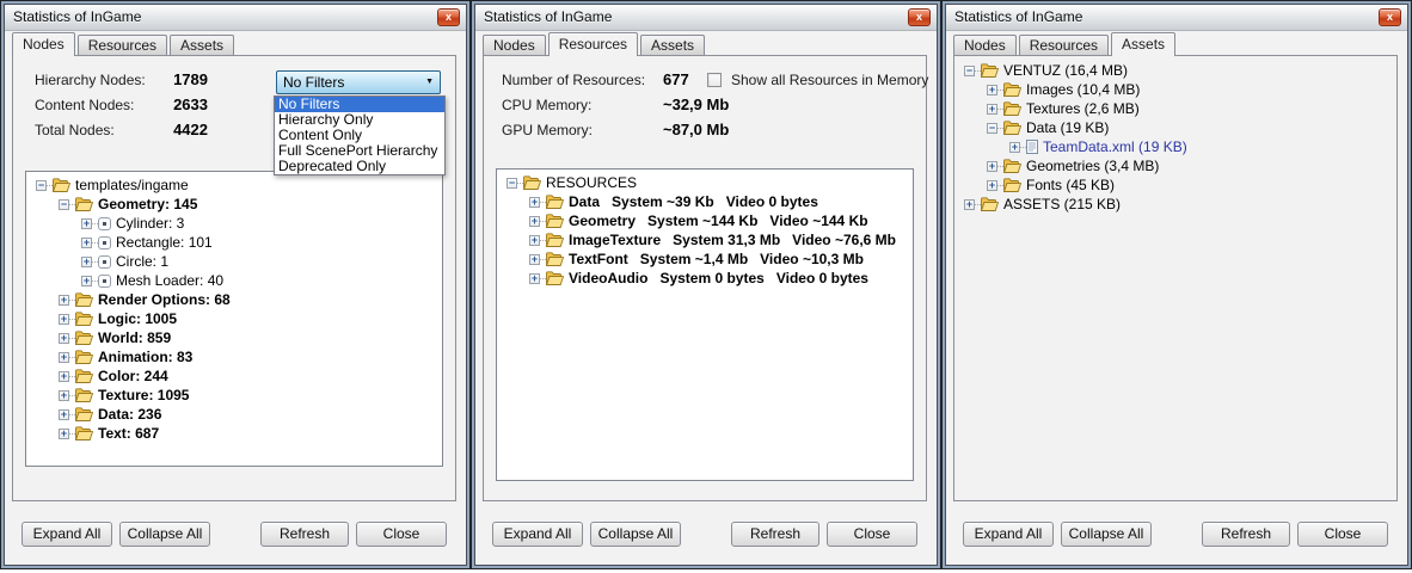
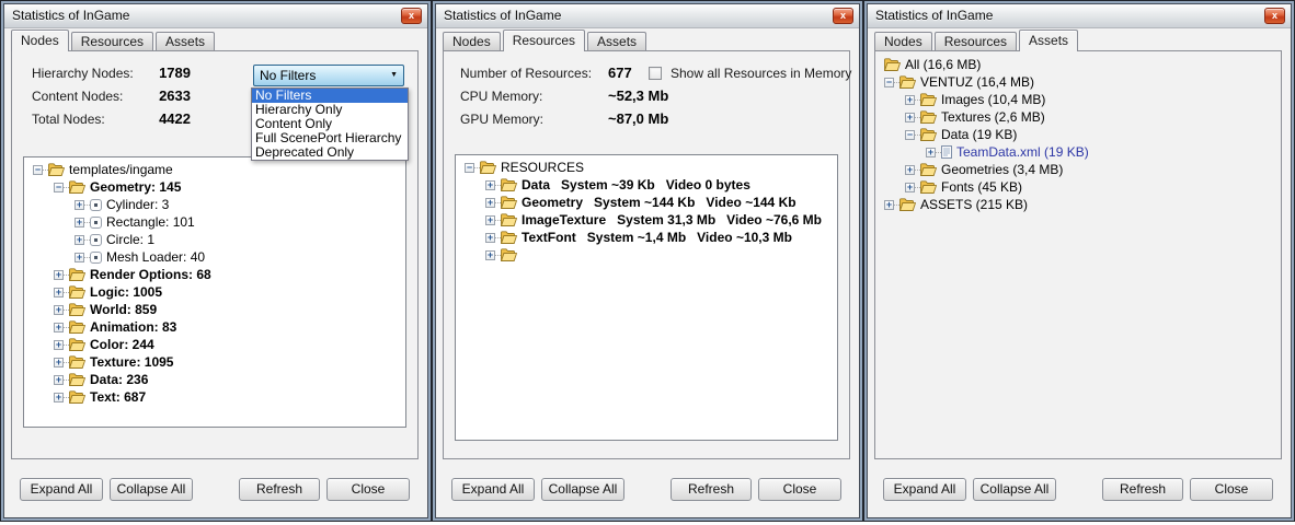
  Statistics of InGame
  x
  Nodes
  Resources
  Assets
  Hierarchy Nodes:
  Content Nodes:
  Total Nodes:
  1789
  2633
  4422
  No Filters
  No Filters
  Hierarchy Only
  Content Only
  Full ScenePort Hierarchy
  Deprecated Only
  −
  templates/ingame
  −
  Geometry: 145
  +
  Cylinder: 3
  +
  Rectangle: 101
  +
  Circle: 1
  +
  Mesh Loader: 40
  +
  Render Options: 68
  +
  Logic: 1005
  +
  World: 859
  +
  Animation: 83
  +
  Color: 244
  +
  Texture: 1095
  +
  Data: 236
  +
  Text: 687
  Expand All
  Collapse All
  Refresh
  Close
  Statistics of InGame
  x
  Nodes
  Resources
  Assets
  Number of Resources:
  CPU Memory:
  GPU Memory:
  677
- ~32,9 Mb
+ ~52,3 Mb
  ~87,0 Mb
  Show all Resources in Memory
  −
  RESOURCES
  +
  Data System ~39 Kb Video 0 bytes
  +
  Geometry System ~144 Kb Video ~144 Kb
  +
  ImageTexture System 31,3 Mb Video ~76,6 Mb
  +
  TextFont System ~1,4 Mb Video ~10,3 Mb
  +
- VideoAudio System 0 bytes Video 0 bytes
  Expand All
  Collapse All
  Refresh
  Close
  Statistics of InGame
  x
  Nodes
  Resources
  Assets
+ All (16,6 MB)
  −
  VENTUZ (16,4 MB)
  +
  Images (10,4 MB)
  +
  Textures (2,6 MB)
  −
  Data (19 KB)
  +
  TeamData.xml (19 KB)
  +
  Geometries (3,4 MB)
  +
  Fonts (45 KB)
  +
  ASSETS (215 KB)
  Expand All
  Collapse All
  Refresh
  Close
